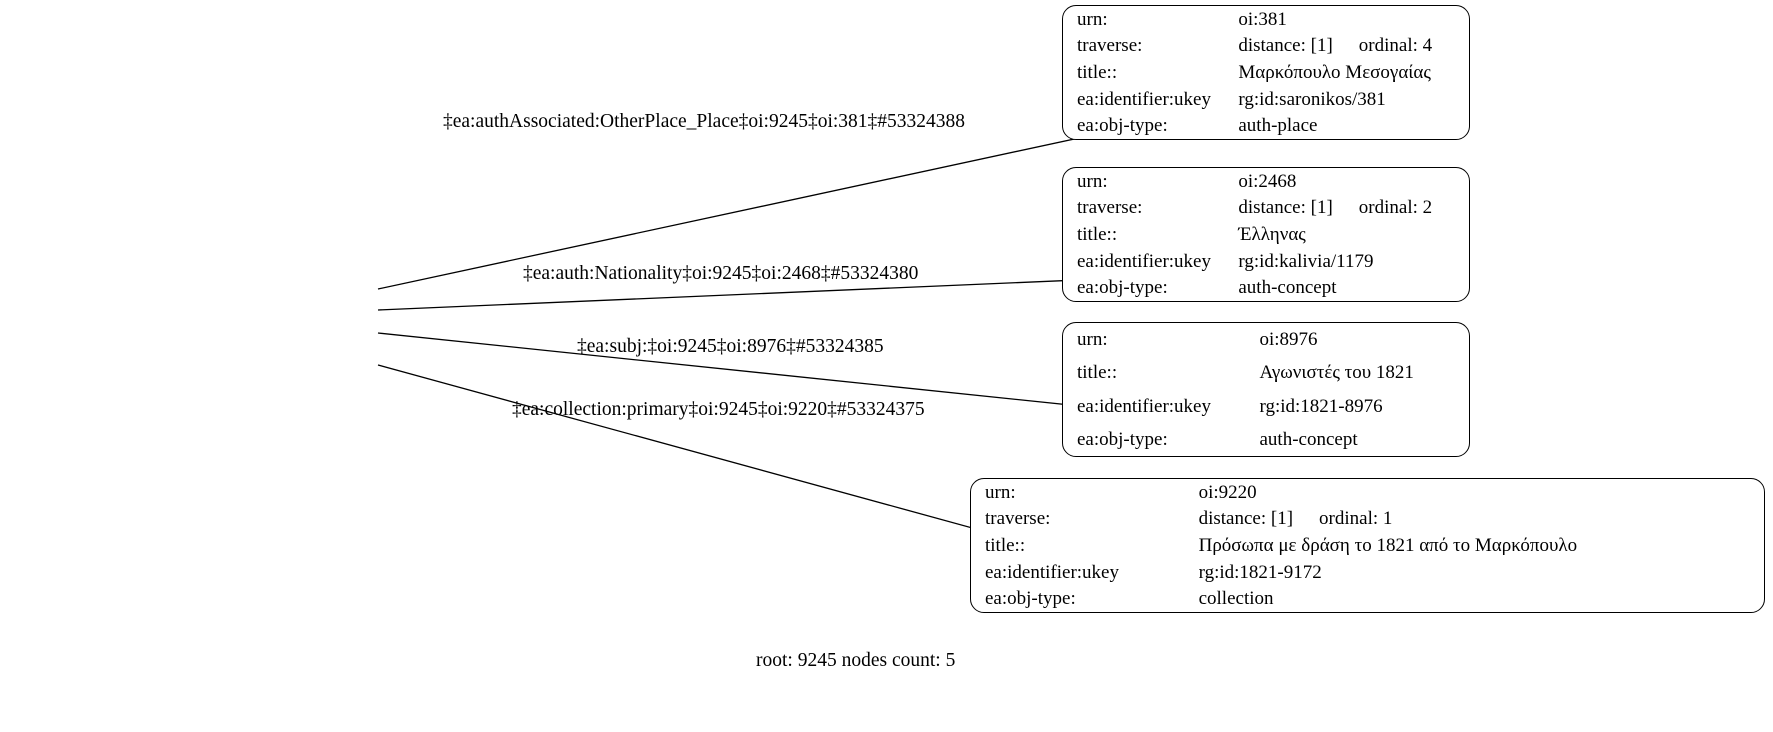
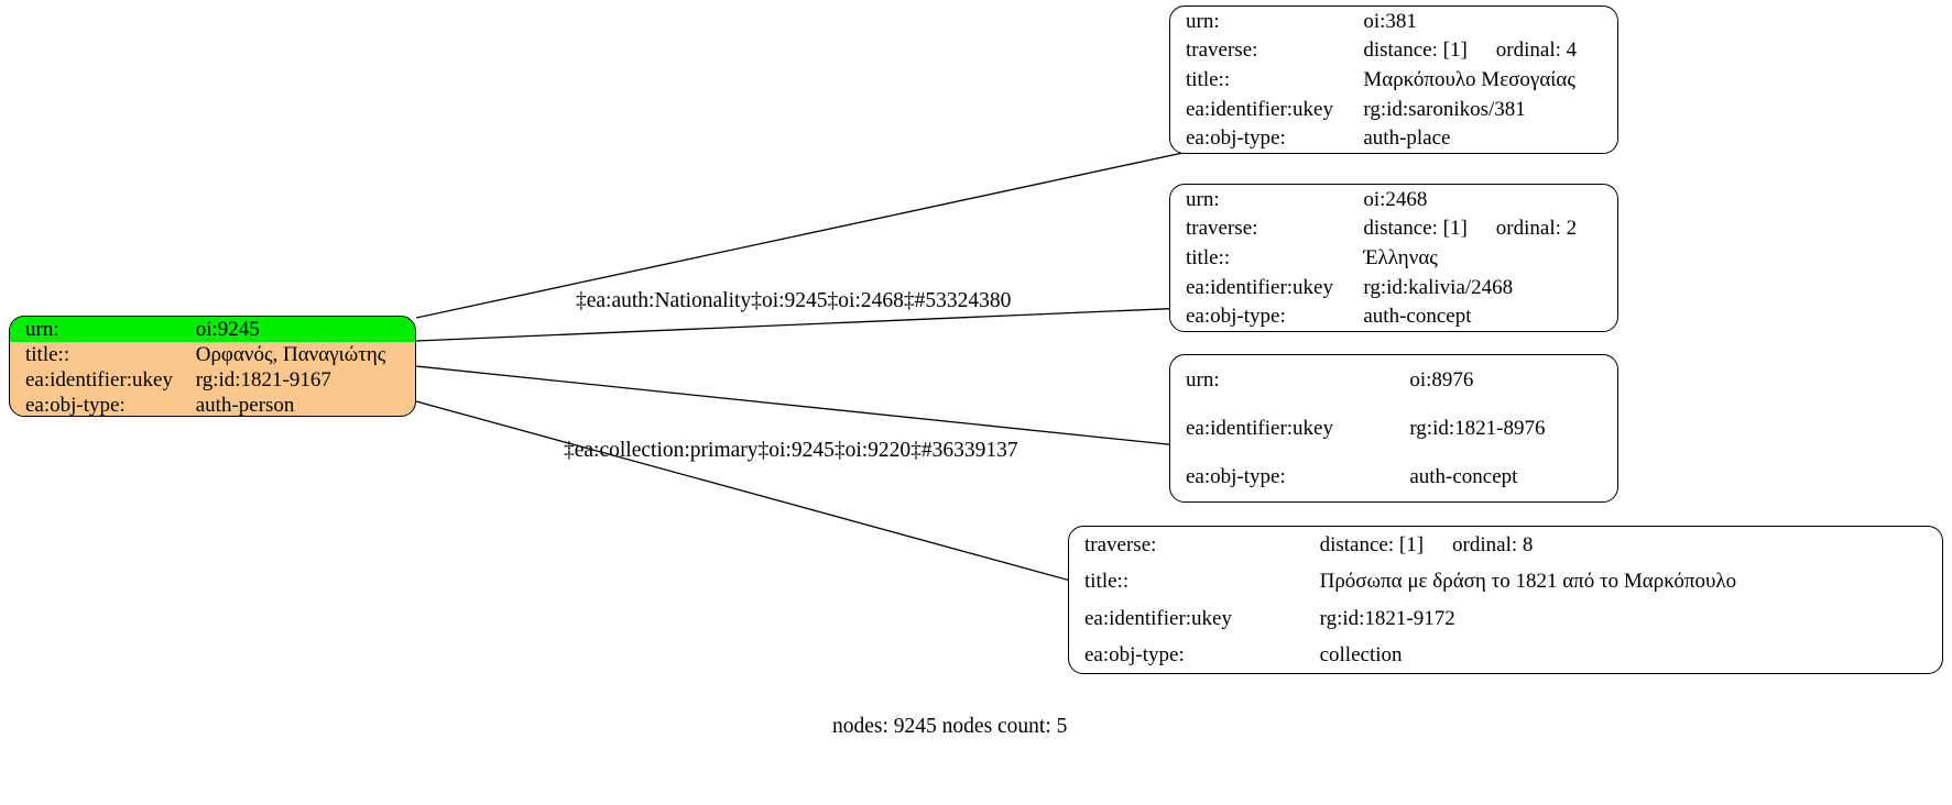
+ urn:	oi:9245
+ title::	Ορφανός, Παναγιώτης
+ ea:identifier:ukey	rg:id:1821-9167
+ ea:obj-type:	auth-person
  urn:	oi:381
  traverse:	distance: [1] ordinal: 4
  title::	Μαρκόπουλο Μεσογαίας
  ea:identifier:ukey	rg:id:saronikos/381
  ea:obj-type:	auth-place
  urn:	oi:2468
  traverse:	distance: [1] ordinal: 2
  title::	Έλληνας
- ea:identifier:ukey	rg:id:kalivia/1179
+ ea:identifier:ukey	rg:id:kalivia/2468
  ea:obj-type:	auth-concept
  urn:	oi:8976
- title::	Αγωνιστές του 1821
  ea:identifier:ukey	rg:id:1821-8976
  ea:obj-type:	auth-concept
- urn:	oi:9220
- traverse:	distance: [1] ordinal: 1
+ traverse:	distance: [1] ordinal: 8
  title::	Πρόσωπα με δράση το 1821 από το Μαρκόπουλο
  ea:identifier:ukey	rg:id:1821-9172
  ea:obj-type:	collection
- ‡ea:authAssociated:OtherPlace_Place‡oi:9245‡oi:381‡#53324388
  ‡ea:auth:Nationality‡oi:9245‡oi:2468‡#53324380
- ‡ea:subj:‡oi:9245‡oi:8976‡#53324385
- ‡ea:collection:primary‡oi:9245‡oi:9220‡#53324375
+ ‡ea:collection:primary‡oi:9245‡oi:9220‡#36339137
- root: 9245 nodes count: 5
+ nodes: 9245 nodes count: 5
